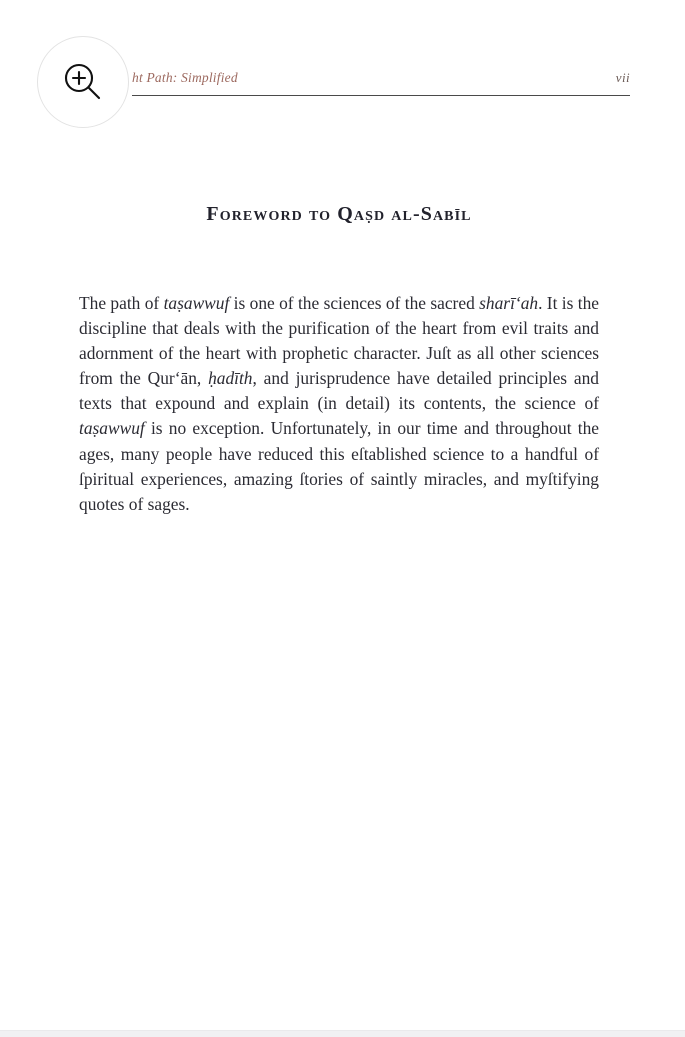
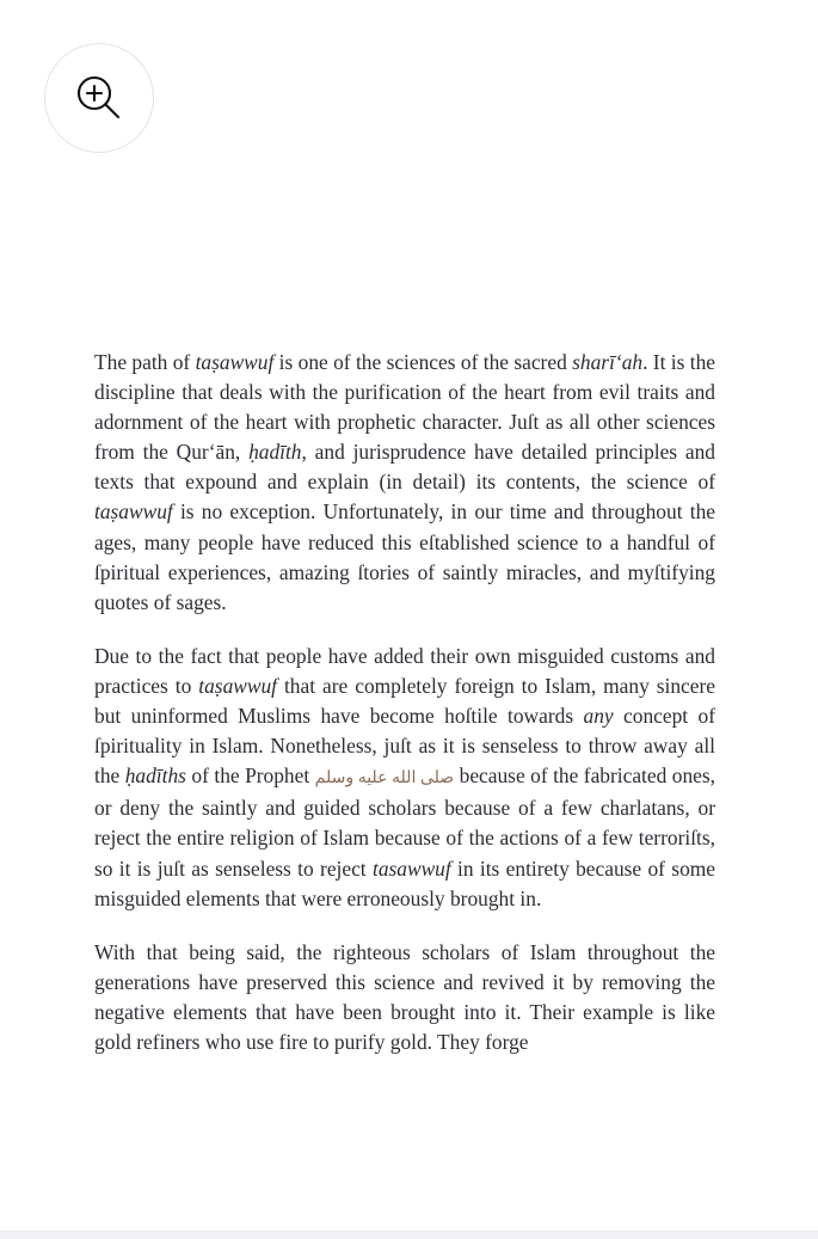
- ht Path: Simplified
- vii
- Foreword to Qaṣd al-Sabīl
  The path of taṣawwuf is one of the sciences of the sacred sharīʻah. It is the discipline that deals with the purification of the heart from evil traits and adornment of the heart with prophetic character. Juſt as all other sciences from the Qurʻān, ḥadīth, and jurisprudence have detailed principles and texts that expound and explain (in detail) its contents, the science of taṣawwuf is no exception. Unfortunately, in our time and throughout the ages, many people have reduced this eſtablished science to a handful of ſpiritual experiences, amazing ſtories of saintly miracles, and myſtifying quotes of sages.
+ Due to the fact that people have added their own misguided customs and practices to taṣawwuf that are completely foreign to Islam, many sincere but uninformed Muslims have become hoſtile towards any concept of ſpirituality in Islam. Nonetheless, juſt as it is senseless to throw away all the ḥadīths of the Prophet صلى الله عليه وسلم because of the fabricated ones, or deny the saintly and guided scholars because of a few charlatans, or reject the entire religion of Islam because of the actions of a few terroriſts, so it is juſt as senseless to reject tasawwuf in its entirety because of some misguided elements that were erroneously brought in.
+ With that being said, the righteous scholars of Islam throughout the generations have preserved this science and revived it by removing the negative elements that have been brought into it. Their example is like gold refiners who use fire to purify gold. They forge
